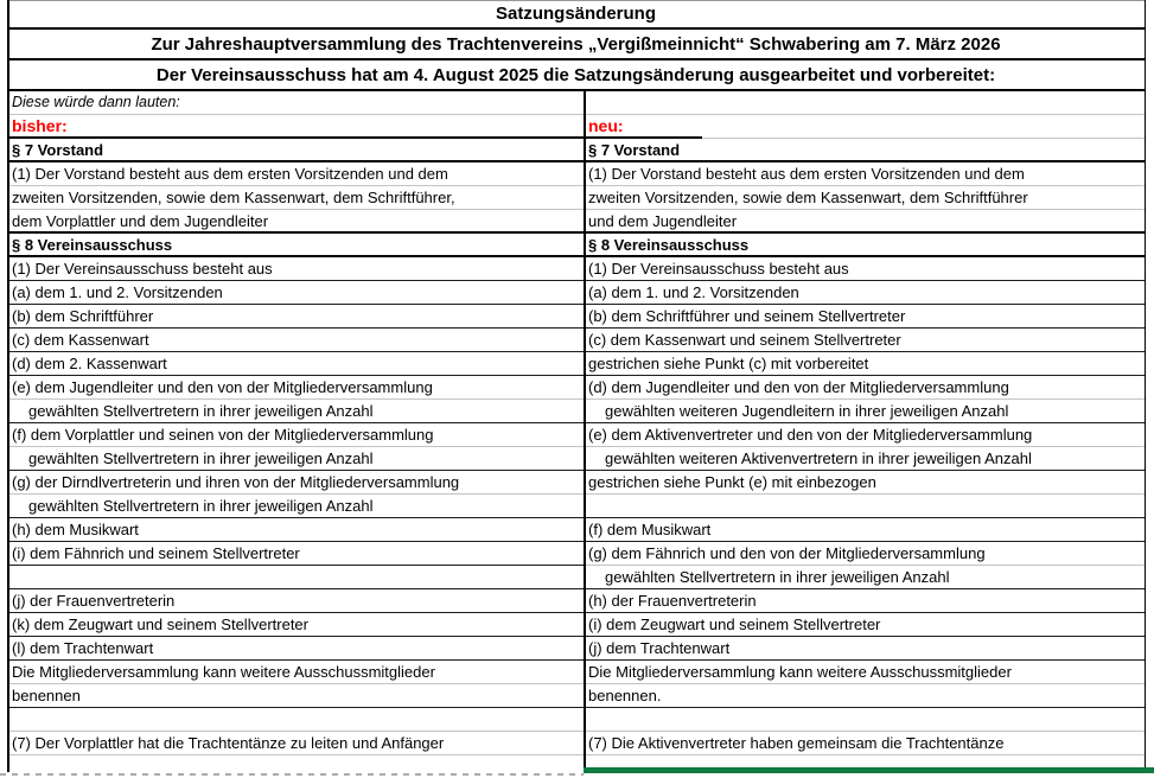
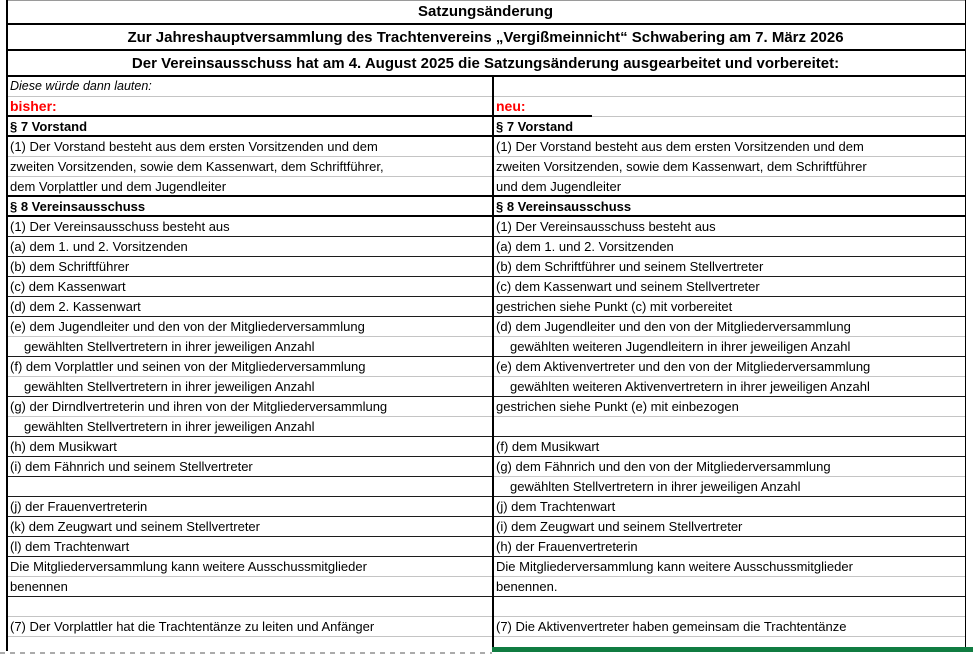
  Satzungsänderung
  Zur Jahreshauptversammlung des Trachtenvereins „Vergißmeinnicht“ Schwabering am 7. März 2026
  Der Vereinsausschuss hat am 4. August 2025 die Satzungsänderung ausgearbeitet und vorbereitet:
  Diese würde dann lauten:
  bisher:
  neu:
  § 7 Vorstand
  § 7 Vorstand
  (1) Der Vorstand besteht aus dem ersten Vorsitzenden und dem
  (1) Der Vorstand besteht aus dem ersten Vorsitzenden und dem
  zweiten Vorsitzenden, sowie dem Kassenwart, dem Schriftführer,
  zweiten Vorsitzenden, sowie dem Kassenwart, dem Schriftführer
  dem Vorplattler und dem Jugendleiter
  und dem Jugendleiter
  § 8 Vereinsausschuss
  § 8 Vereinsausschuss
  (1) Der Vereinsausschuss besteht aus
  (1) Der Vereinsausschuss besteht aus
  (a) dem 1. und 2. Vorsitzenden
  (a) dem 1. und 2. Vorsitzenden
  (b) dem Schriftführer
  (b) dem Schriftführer und seinem Stellvertreter
  (c) dem Kassenwart
  (c) dem Kassenwart und seinem Stellvertreter
  (d) dem 2. Kassenwart
  gestrichen siehe Punkt (c) mit vorbereitet
  (e) dem Jugendleiter und den von der Mitgliederversammlung
  (d) dem Jugendleiter und den von der Mitgliederversammlung
  gewählten Stellvertretern in ihrer jeweiligen Anzahl
  gewählten weiteren Jugendleitern in ihrer jeweiligen Anzahl
  (f) dem Vorplattler und seinen von der Mitgliederversammlung
  (e) dem Aktivenvertreter und den von der Mitgliederversammlung
  gewählten Stellvertretern in ihrer jeweiligen Anzahl
  gewählten weiteren Aktivenvertretern in ihrer jeweiligen Anzahl
  (g) der Dirndlvertreterin und ihren von der Mitgliederversammlung
  gestrichen siehe Punkt (e) mit einbezogen
  gewählten Stellvertretern in ihrer jeweiligen Anzahl
  (h) dem Musikwart
  (f) dem Musikwart
  (i) dem Fähnrich und seinem Stellvertreter
  (g) dem Fähnrich und den von der Mitgliederversammlung
  gewählten Stellvertretern in ihrer jeweiligen Anzahl
  (j) der Frauenvertreterin
- (h) der Frauenvertreterin
+ (j) dem Trachtenwart
  (k) dem Zeugwart und seinem Stellvertreter
  (i) dem Zeugwart und seinem Stellvertreter
  (l) dem Trachtenwart
- (j) dem Trachtenwart
+ (h) der Frauenvertreterin
  Die Mitgliederversammlung kann weitere Ausschussmitglieder
  Die Mitgliederversammlung kann weitere Ausschussmitglieder
  benennen
  benennen.
  (7) Der Vorplattler hat die Trachtentänze zu leiten und Anfänger
  (7) Die Aktivenvertreter haben gemeinsam die Trachtentänze
